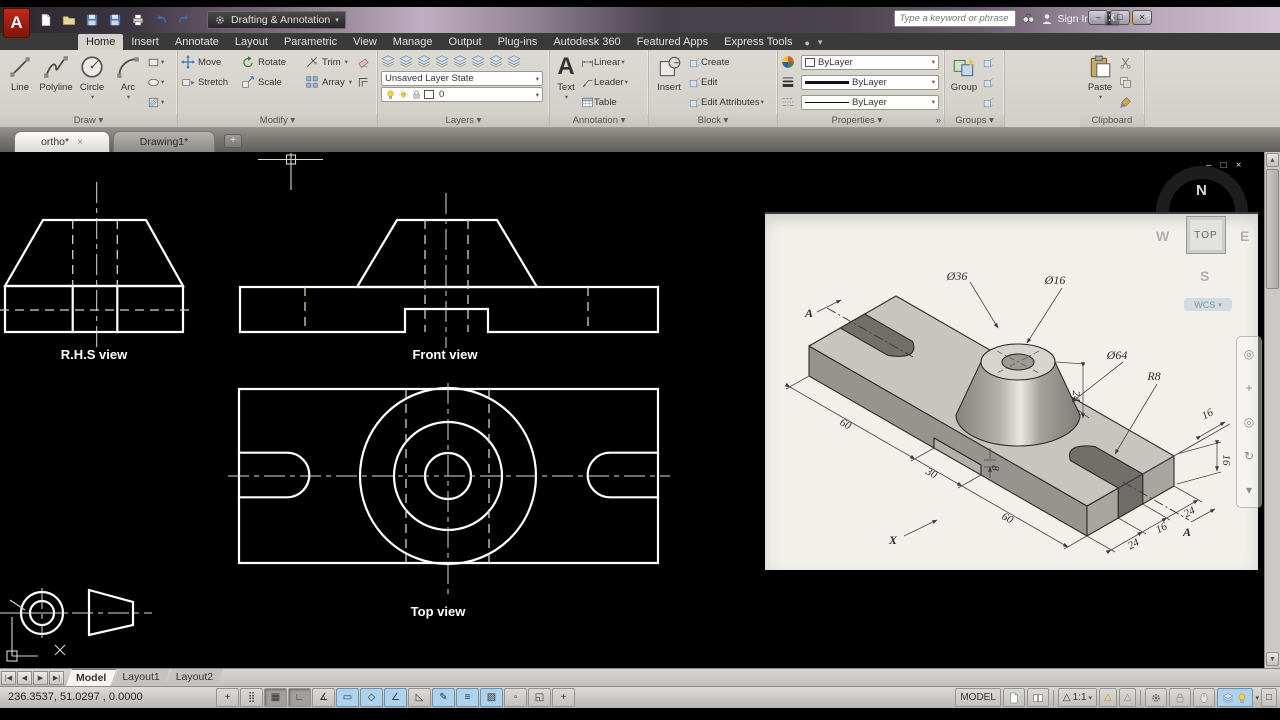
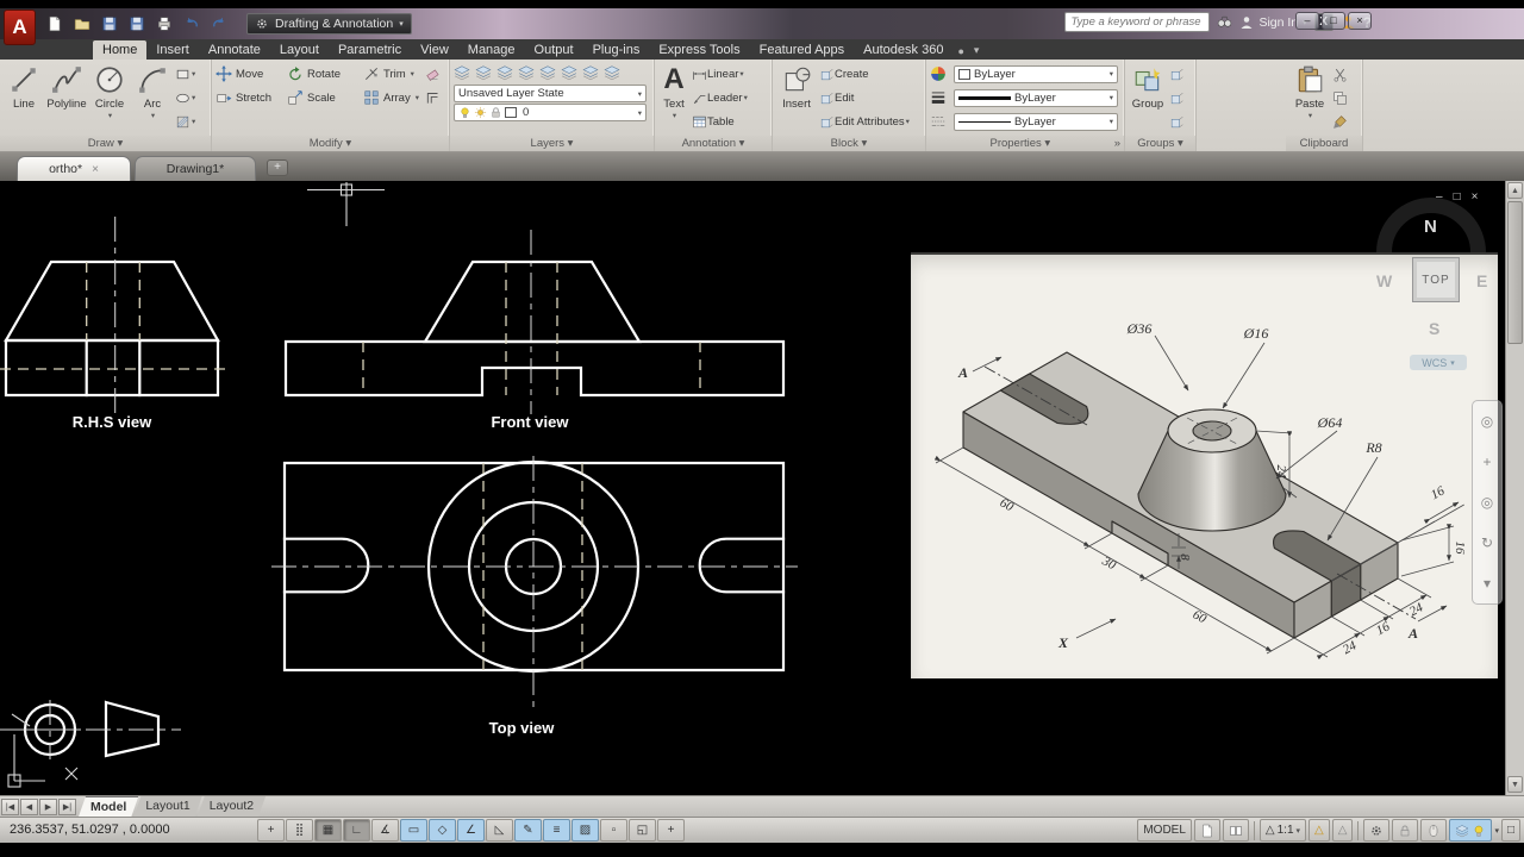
  A
  Drafting & Annotation
  Type a keyword or phrase
  Sign I
  –
  □
  ×
  Home
  Insert
  Annotate
  Layout
  Parametric
  View
  Manage
  Output
  Plug-ins
- Autodesk 360
+ Express Tools
  Featured Apps
- Express Tools
+ Autodesk 360
  ●
  ▾
  Line
  Polyline
  Circle
  Arc
  Draw ▾
  Move
  Rotate
  Trim
  Stretch
  Scale
  Array
  Modify ▾
  Unsaved Layer State
  0
  Layers ▾
  A
  Text
  Linear
  Leader
  Table
  Annotation ▾
  Insert
  Create
  Edit
  Edit Attributes
  Block ▾
  ByLayer
  ByLayer
  ByLayer
  Properties ▾
  »
  Group
  Groups ▾
  Paste
  Clipboard
  ortho*
  ×
  Drawing1*
  +
  N
  –
  □
  ×
  R.H.S view
  Front view
  Top view
  Ø36
  Ø16
  Ø64
  R8
  A
  A
  X
  TOP
  W
  E
  S
  WCS
  ◎
  +
  ◎
  ↻
  ▾
  Model
  Layout1
  Layout2
  236.3537, 51.0297 , 0.0000
  +
  ⣿
  ▦
  ∟
  ∡
  ▭
  ◇
  ∠
  ◺
  ✎
  ≡
  ▨
  ▫
  ◱
  +
  MODEL
  △
  1:1
  △
  △
  □
